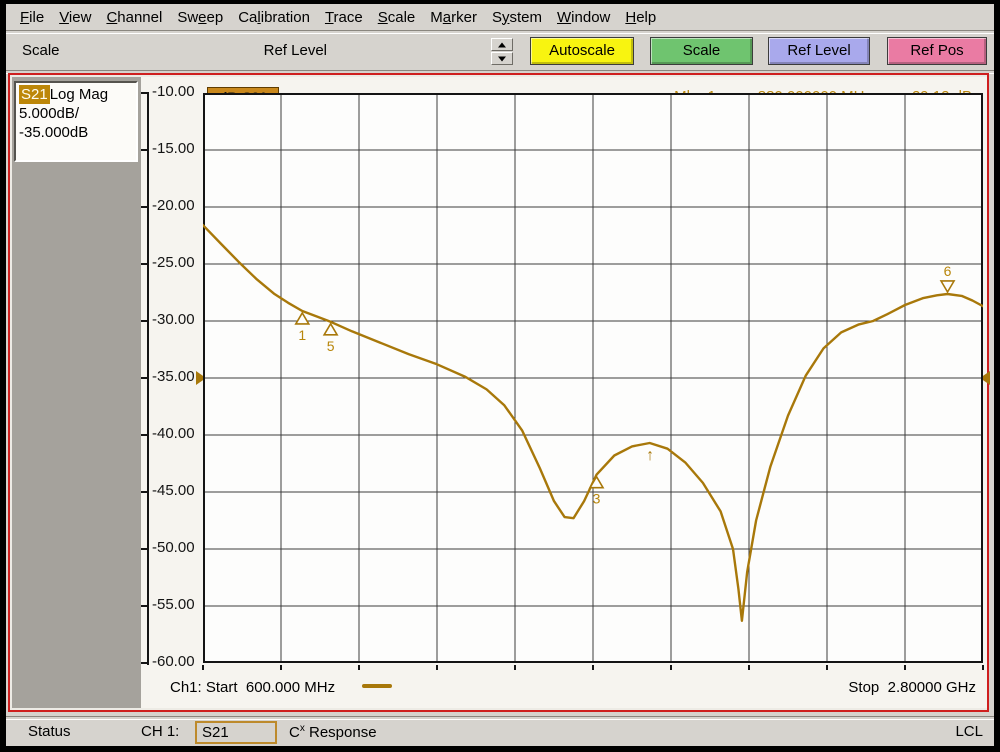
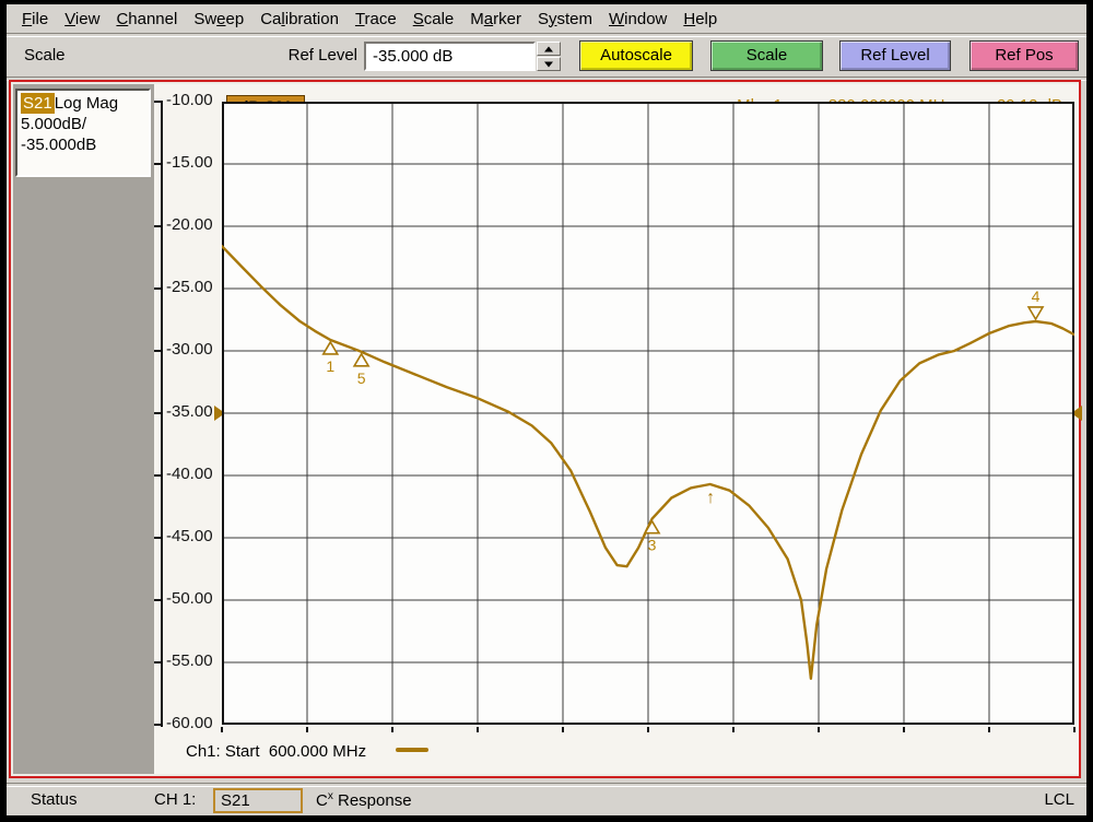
  File
  View
  Channel
  Sweep
  Calibration
  Trace
  Scale
  Marker
  System
  Window
  Help
  Scale
  Ref Level
+ -35.000 dB
  Autoscale
  Scale
  Ref Level
  Ref Pos
  S21Log Mag
  5.000dB/
  -35.000dB
  Ch1: Start 600.000 MHz
- Stop 2.80000 GHz
  Status
  CH 1:
  S21
  Cx Response
  LCL
  -10.00
  -15.00
  -20.00
  -25.00
  -30.00
  -35.00
  -40.00
  -45.00
  -50.00
  -55.00
  -60.00
  1
  5
  3
- 6
+ 4
  ↑
